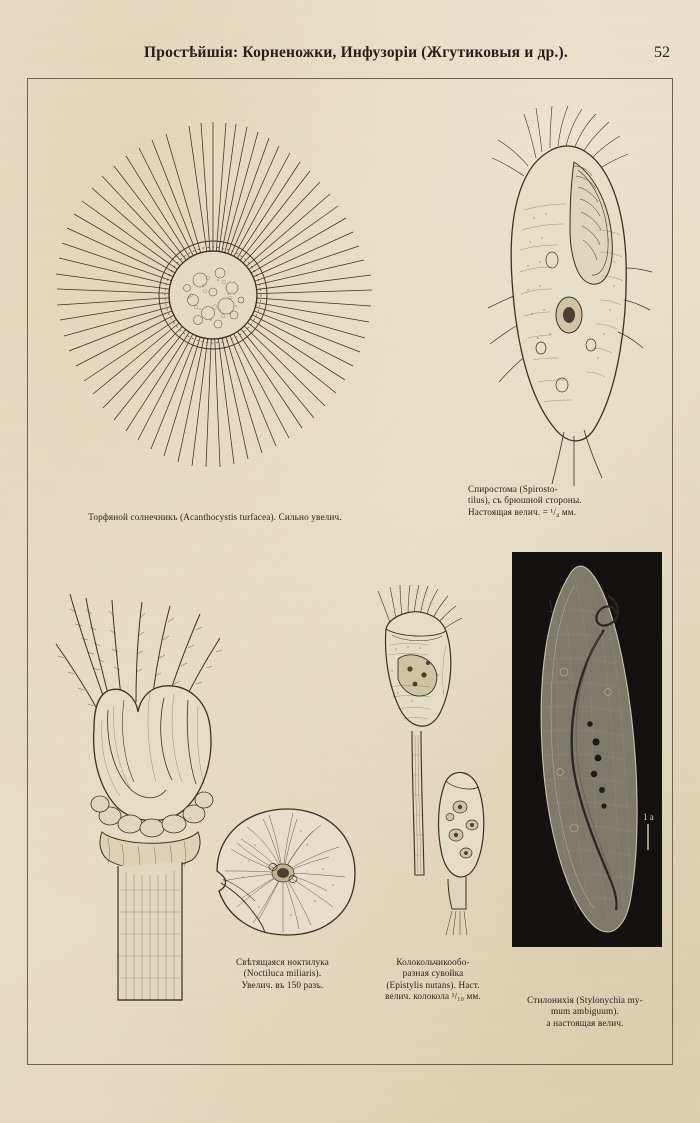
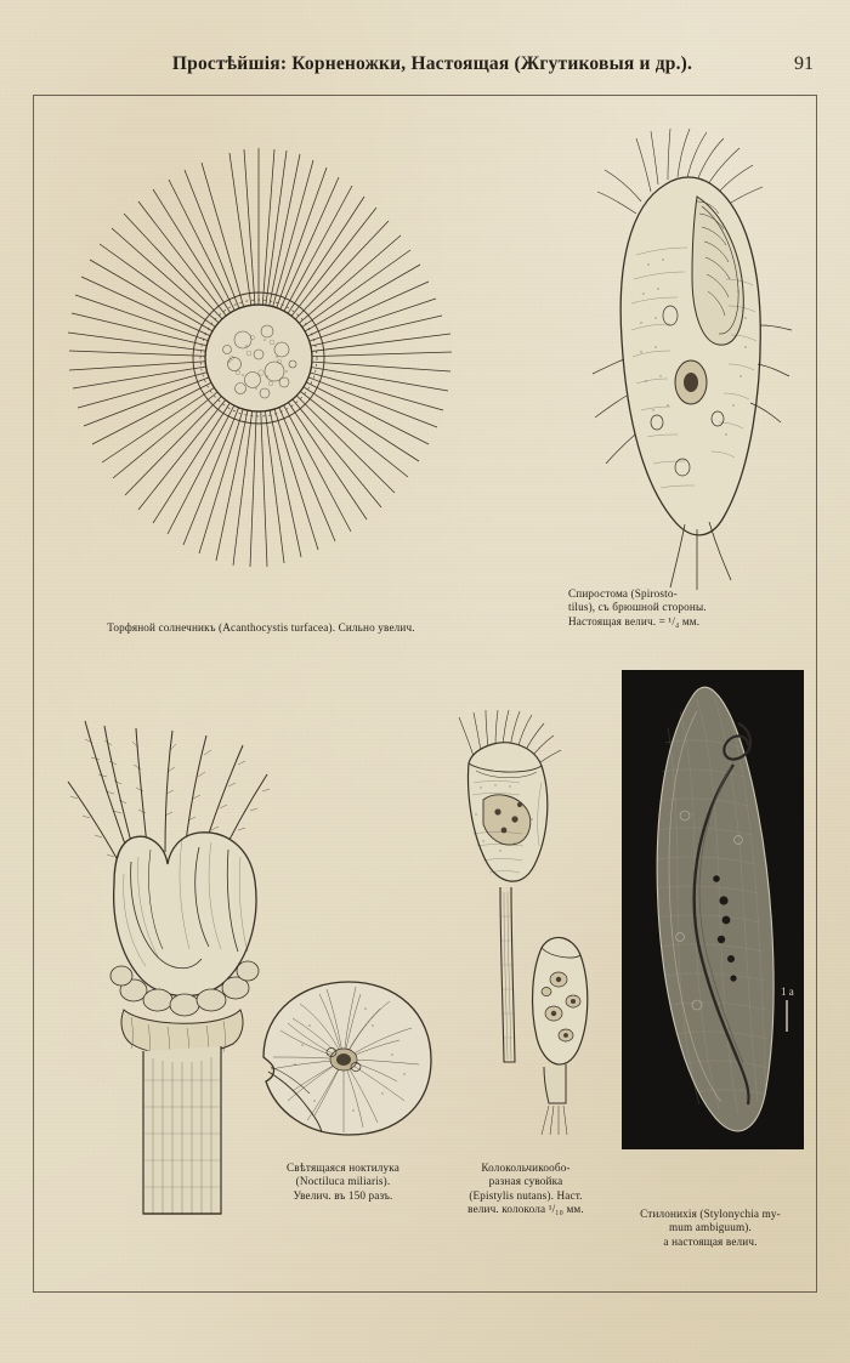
- Простѣйшія: Корненожки, Инфузоріи (Жгутиковыя и др.).
+ Простѣйшія: Корненожки, Настоящая (Жгутиковыя и др.).
- 52
+ 91
  Торфяной солнечникъ (Acanthocystis turfacea). Сильно увелич.
  Спиростома (Spirosto-
  tilus), съ брюшной стороны.
  Настоящая велич. = ¹/₄ мм.
  Свѣтящаяся ноктилука
  (Noctiluca miliaris).
  Увелич. въ 150 разъ.
  Колокольчикообо-
  разная сувойка
  (Epistylis nutans). Наст.
  велич. колокола ¹/₁₀ мм.
  1 а
  Стилонихія (Stylonychia my-
  mum ambiguum).
  а настоящая велич.
